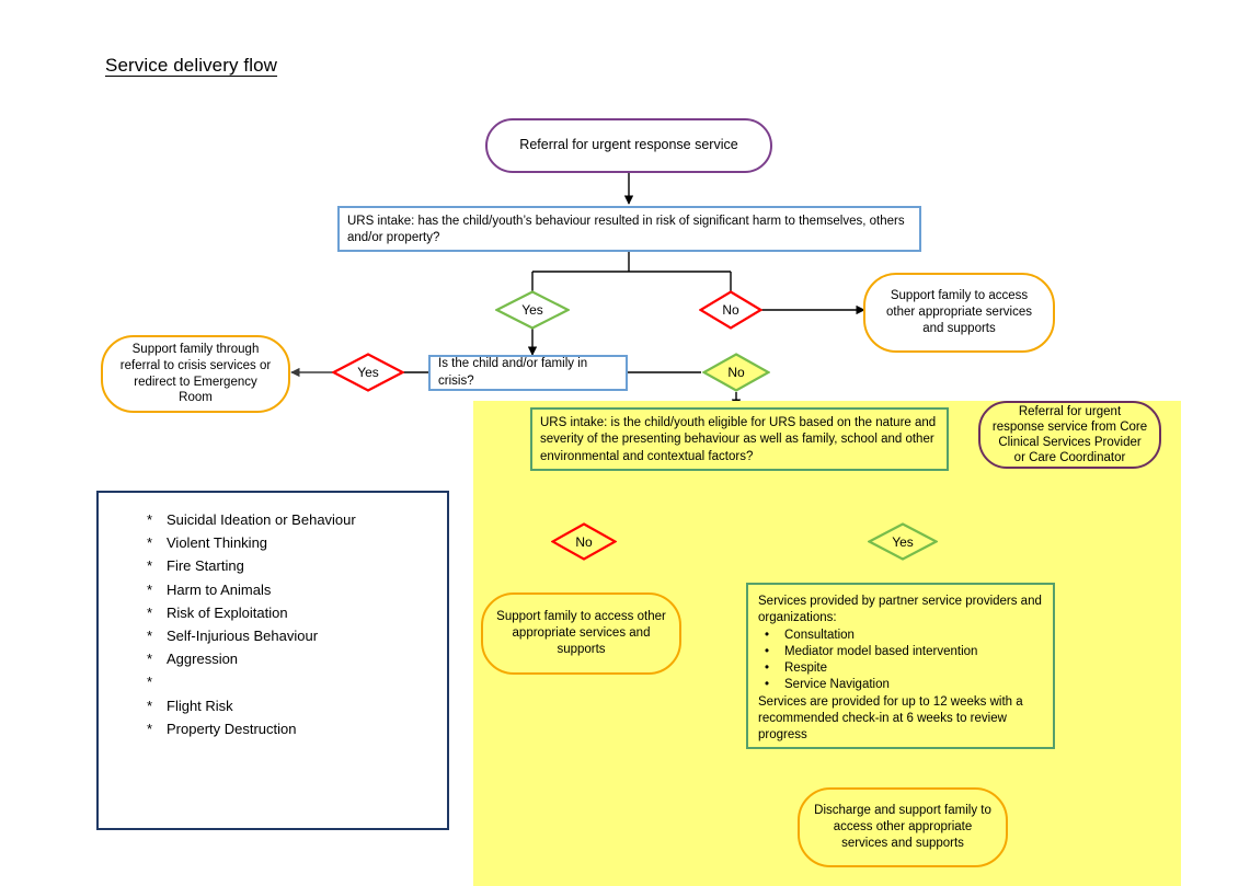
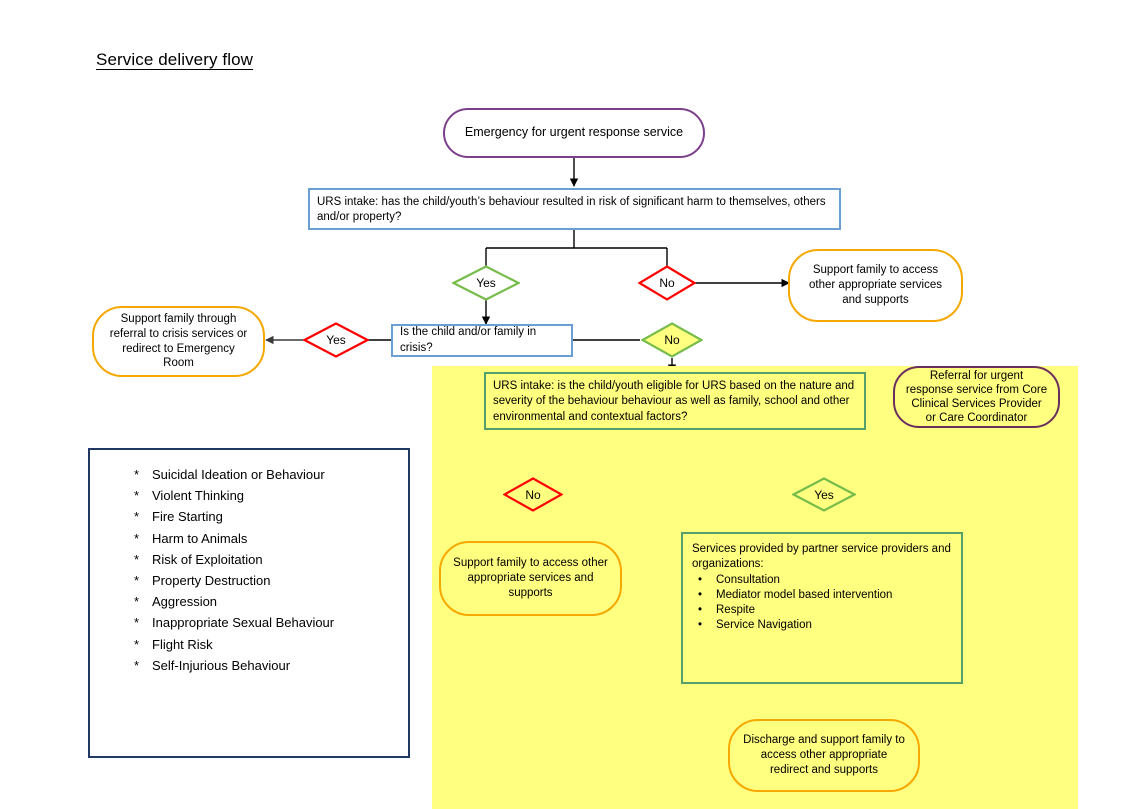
  Service delivery flow
- Referral for urgent response service
+ Emergency for urgent response service
  URS intake: has the child/youth’s behaviour resulted in risk of significant harm to themselves, others and/or property?
  Yes
  No
  Support family to access other appropriate services and supports
  Is the child and/or family in crisis?
  Yes
  No
  Support family through referral to crisis services or redirect to Emergency Room
- URS intake: is the child/youth eligible for URS based on the nature and severity of the presenting behaviour as well as family, school and other environmental and contextual factors?
+ URS intake: is the child/youth eligible for URS based on the nature and severity of the behaviour behaviour as well as family, school and other environmental and contextual factors?
  Referral for urgent response service from Core Clinical Services Provider or Care Coordinator
  No
  Yes
  Support family to access other appropriate services and supports
  Services provided by partner service providers and organizations:
  •
  Consultation
  •
  Mediator model based intervention
  •
  Respite
  •
  Service Navigation
- Services are provided for up to 12 weeks with a recommended check-in at 6 weeks to review progress
- Discharge and support family to access other appropriate services and supports
+ Discharge and support family to access other appropriate redirect and supports
  *
  Suicidal Ideation or Behaviour
  *
  Violent Thinking
  *
  Fire Starting
  *
  Harm to Animals
  *
  Risk of Exploitation
  *
- Self-Injurious Behaviour
+ Property Destruction
  *
  Aggression
  *
+ Inappropriate Sexual Behaviour
  *
  Flight Risk
  *
- Property Destruction
+ Self-Injurious Behaviour
